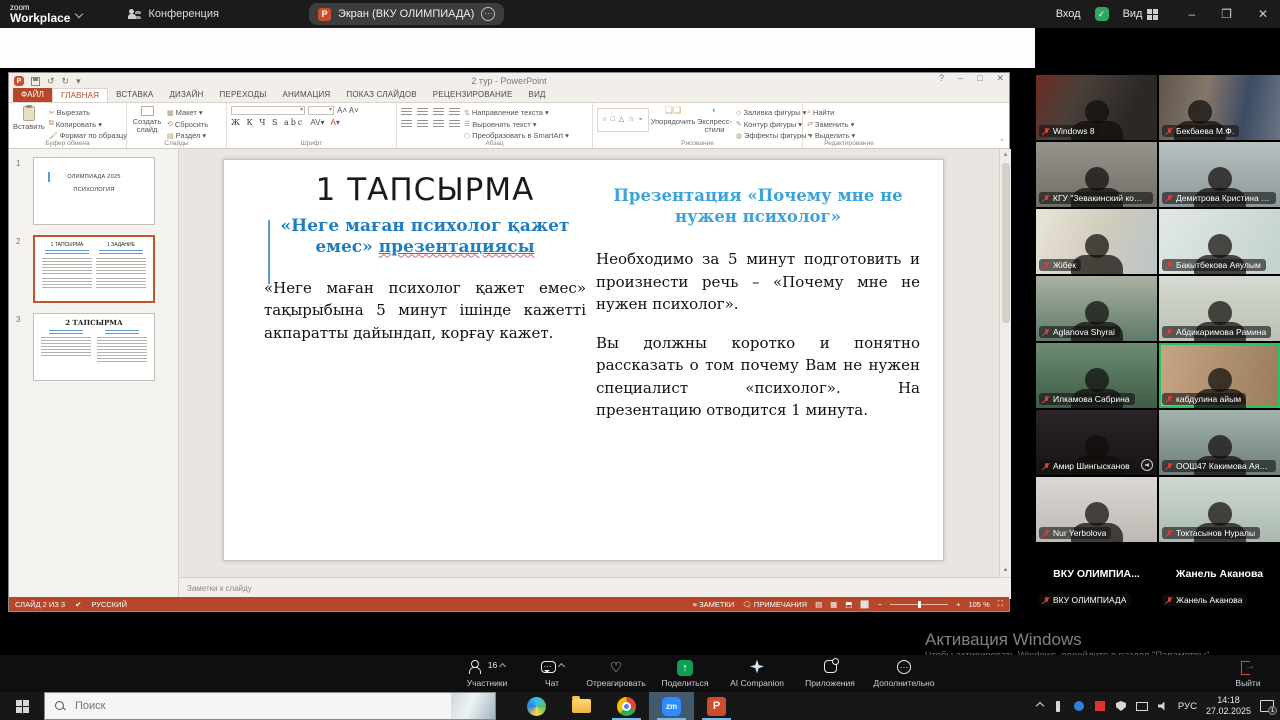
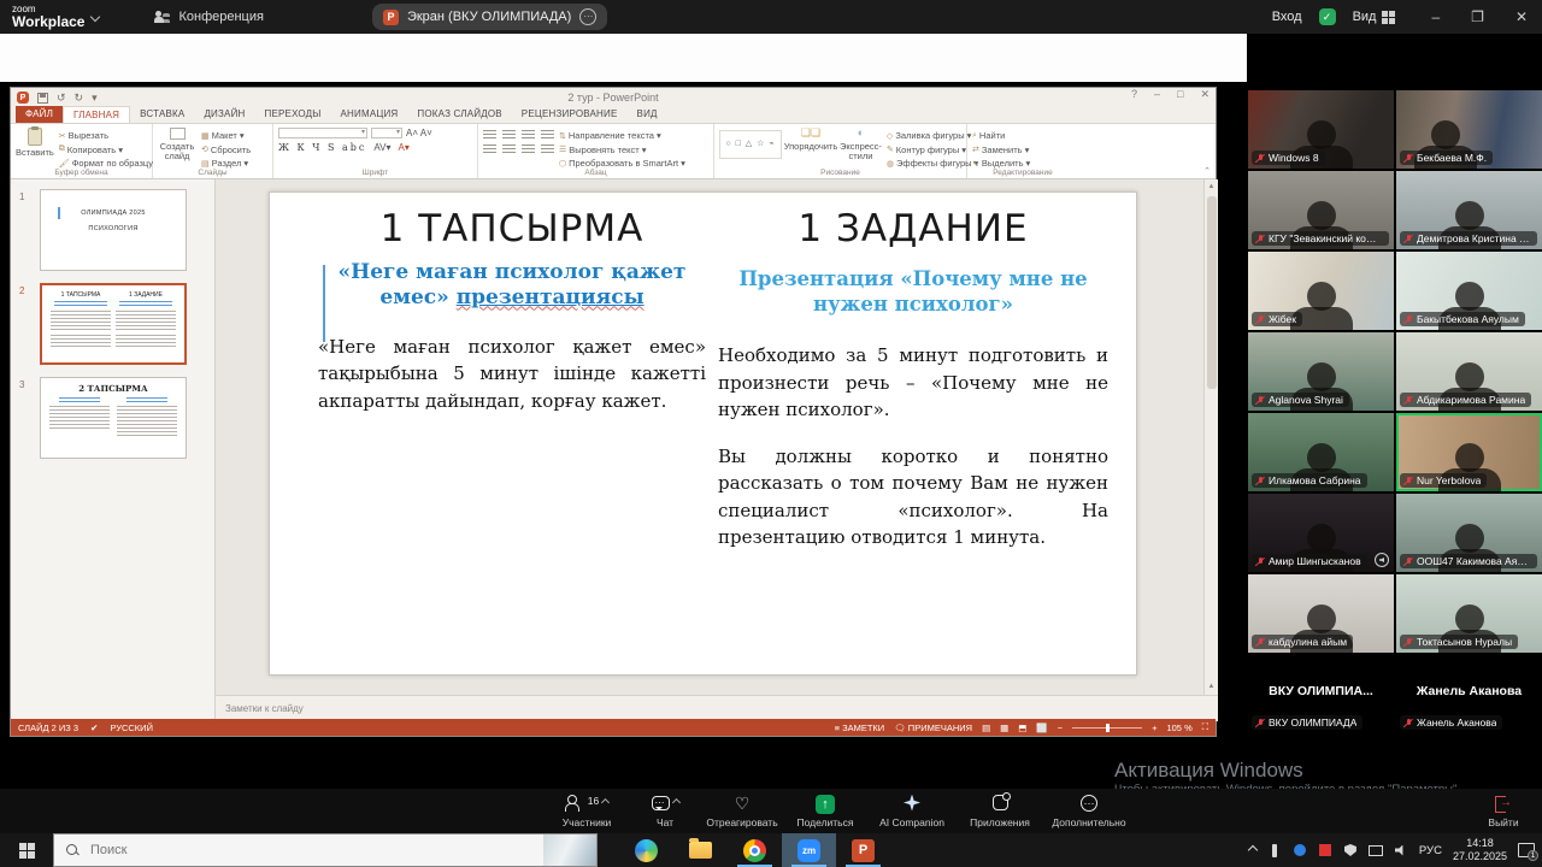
  zoom
  Workplace
  Конференция
  P
  Экран (ВКУ ОЛИМПИАДА)
  ⋯
  Вход
  ✓
  Вид
  –
  ❐
  ✕
  ↺
  ↻
  ▾
  2 тур - PowerPoint
  ?
  –
  □
  ✕
  ФАЙЛ
  ГЛАВНАЯ
  ВСТАВКА
  ДИЗАЙН
  ПЕРЕХОДЫ
  АНИМАЦИЯ
  ПОКАЗ СЛАЙДОВ
  РЕЦЕНЗИРОВАНИЕ
  ВИД
  Вставить
  Вырезать
  Копировать
  ▾
  Формат по образцу
  Создать слайд
  Макет
  ▾
  Сбросить
  Раздел
  ▾
  A˄ A˅
  Ж К Ч S abc
  AV▾
  A▾
  Направление текста
  ▾
  Выровнять текст
  ▾
  Преобразовать в SmartArt
  ▾
  ❏❏
  Упорядочить
  ◐
  Экспресс-стили
  Заливка фигуры
  ▾
  Контур фигуры
  ▾
  Эффекты фигуры
  ▾
  Найти
  Заменить
  ▾
  Выделить
  ▾
  1
  2
  3
  2 ТАПСЫРМА
  1 ТАПСЫРМА
  «Неге маған психолог қажет емес» презентациясы
  «Неге маған психолог қажет емес» тақырыбына 5 минут ішінде кажетті акпаратты дайындап, корғау кажет.
+ 1 ЗАДАНИЕ
  Презентация «Почему мне не нужен психолог»
  Необходимо за 5 минут подготовить и произнести речь – «Почему мне не нужен психолог».
  Вы должны коротко и понятно рассказать о том почему Вам не нужен специалист «психолог». На презентацию отводится 1 минута.
  Заметки к слайду
  СЛАЙД 2 ИЗ 3
  ✔
  РУССКИЙ
  ≡ ЗАМЕТКИ
  🗨 ПРИМЕЧАНИЯ
  ▤
  ▦
  ⬒
  ⬜
  −
  +
  105 %
  ⛶
  Windows 8
  Бекбаева М.Ф.
  КГУ "Зевакинский компл
  Демитрова Кристина ш.
  Жібек
  Бакытбекова Аяулым
  Aglanova Shyrai
  Абдикаримова Рамина
  Илкамова Сабрина
- кабдулина айым
+ Nur Yerbolova
  Амир Шингысканов
  ООШ47 Какимова Аяул.
- Nur Yerbolova
+ кабдулина айым
  Токтасынов Нуралы
  ВКУ ОЛИМПИА...
  ВКУ ОЛИМПИАДА
  Жанель Аканова
  Жанель Аканова
  Активация Windows
  16
  Участники
  ⋯
  Чат
  ♡
  Отреагировать
  ↑
  Поделиться
  AI Companion
  Приложения
  ⋯
  Дополнительно
  Выйти
  Поиск
  zm
  P
  РУС
  14:18
  27.02.2025
